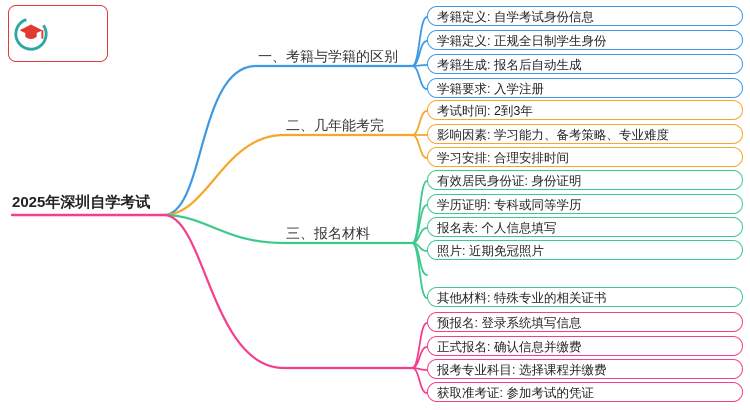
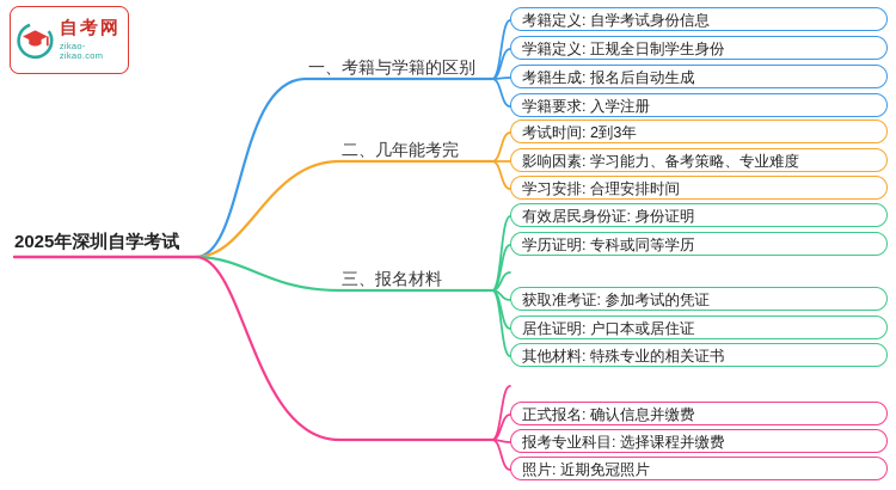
+ 自考网
+ zikao-zikao.com
  2025年深圳自学考试
  一、考籍与学籍的区别
  二、几年能考完
  三、报名材料
  考籍定义: 自学考试身份信息
  学籍定义: 正规全日制学生身份
  考籍生成: 报名后自动生成
  学籍要求: 入学注册
  考试时间: 2到3年
  影响因素: 学习能力、备考策略、专业难度
  学习安排: 合理安排时间
  有效居民身份证: 身份证明
  学历证明: 专科或同等学历
- 报名表: 个人信息填写
- 照片: 近期免冠照片
+ 获取准考证: 参加考试的凭证
+ 居住证明: 户口本或居住证
  其他材料: 特殊专业的相关证书
- 预报名: 登录系统填写信息
  正式报名: 确认信息并缴费
  报考专业科目: 选择课程并缴费
- 获取准考证: 参加考试的凭证
+ 照片: 近期免冠照片
